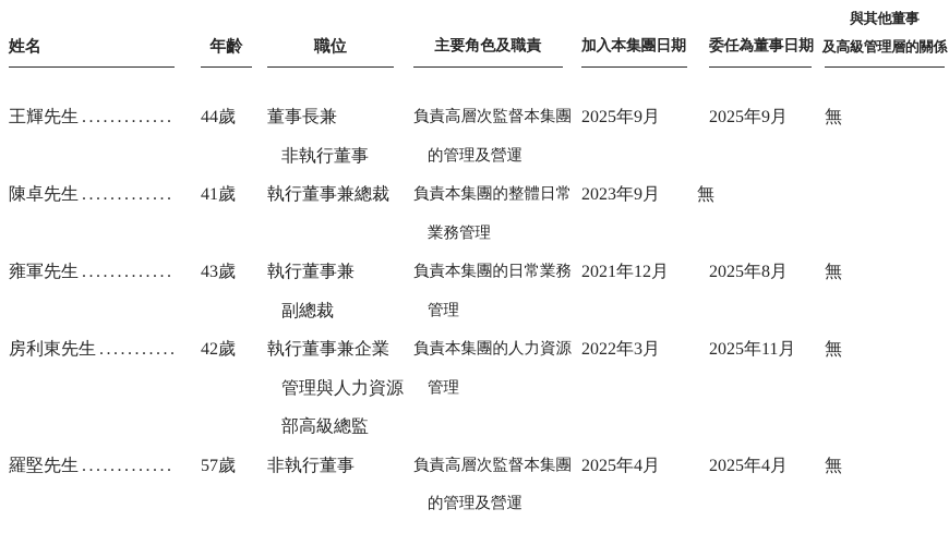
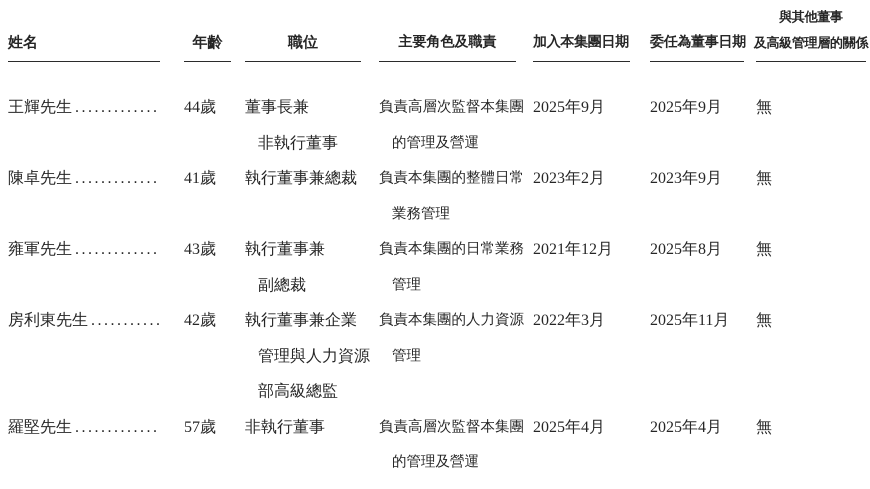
  姓名
  年齡
  職位
  主要角色及職責
  加入本集團日期
  委任為董事日期
  與其他董事
  及高級管理層的關係
  王輝先生
  44歲
  董事長兼
  非執行董事
  負責高層次監督本集團
  的管理及營運
  2025年9月
  2025年9月
  無
  陳卓先生
  41歲
  執行董事兼總裁
  負責本集團的整體日常
  業務管理
+ 2023年2月
  2023年9月
  無
  雍軍先生
  43歲
  執行董事兼
  副總裁
  負責本集團的日常業務
  管理
  2021年12月
  2025年8月
  無
  房利東先生
  42歲
  執行董事兼企業
  管理與人力資源
  部高級總監
  負責本集團的人力資源
  管理
  2022年3月
  2025年11月
  無
  羅堅先生
  57歲
  非執行董事
  負責高層次監督本集團
  的管理及營運
  2025年4月
  2025年4月
  無
